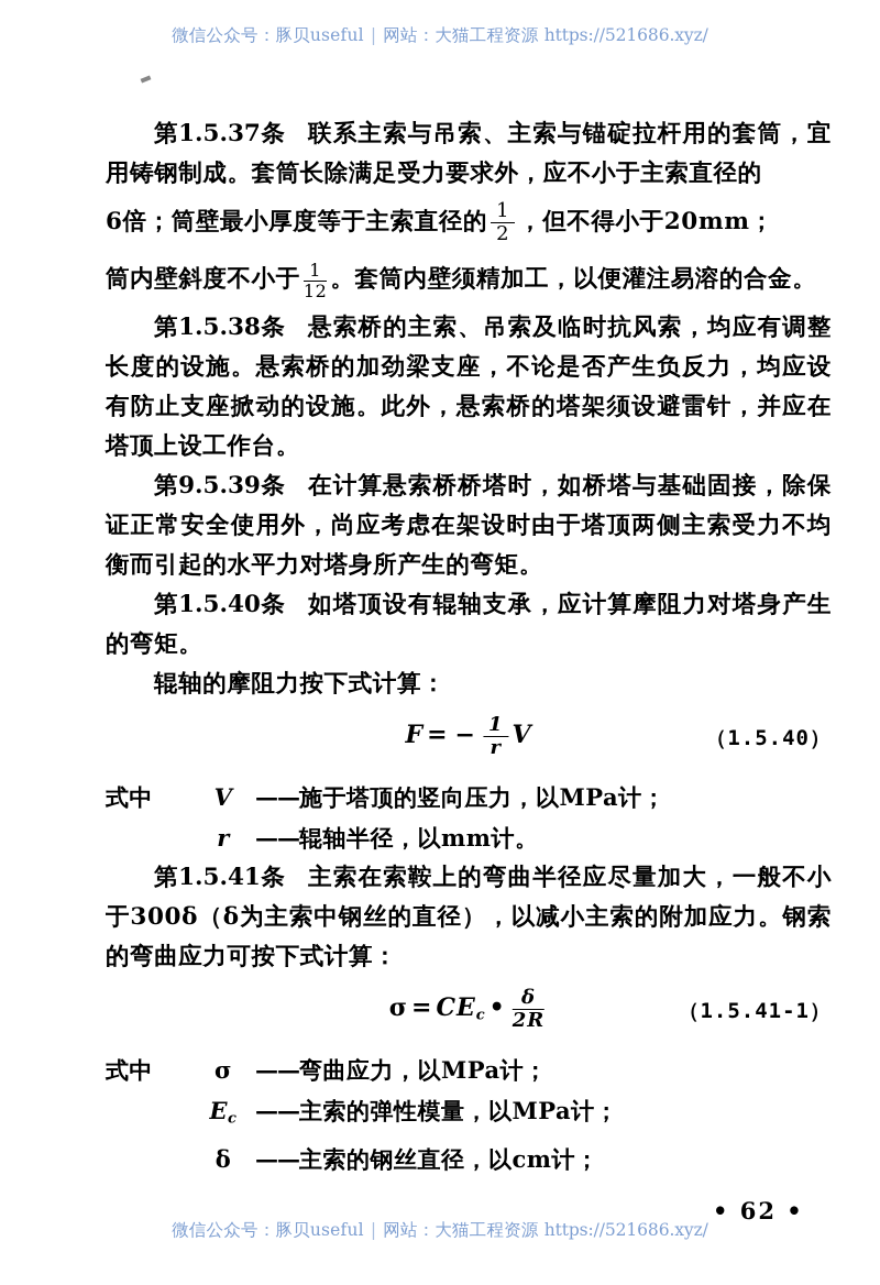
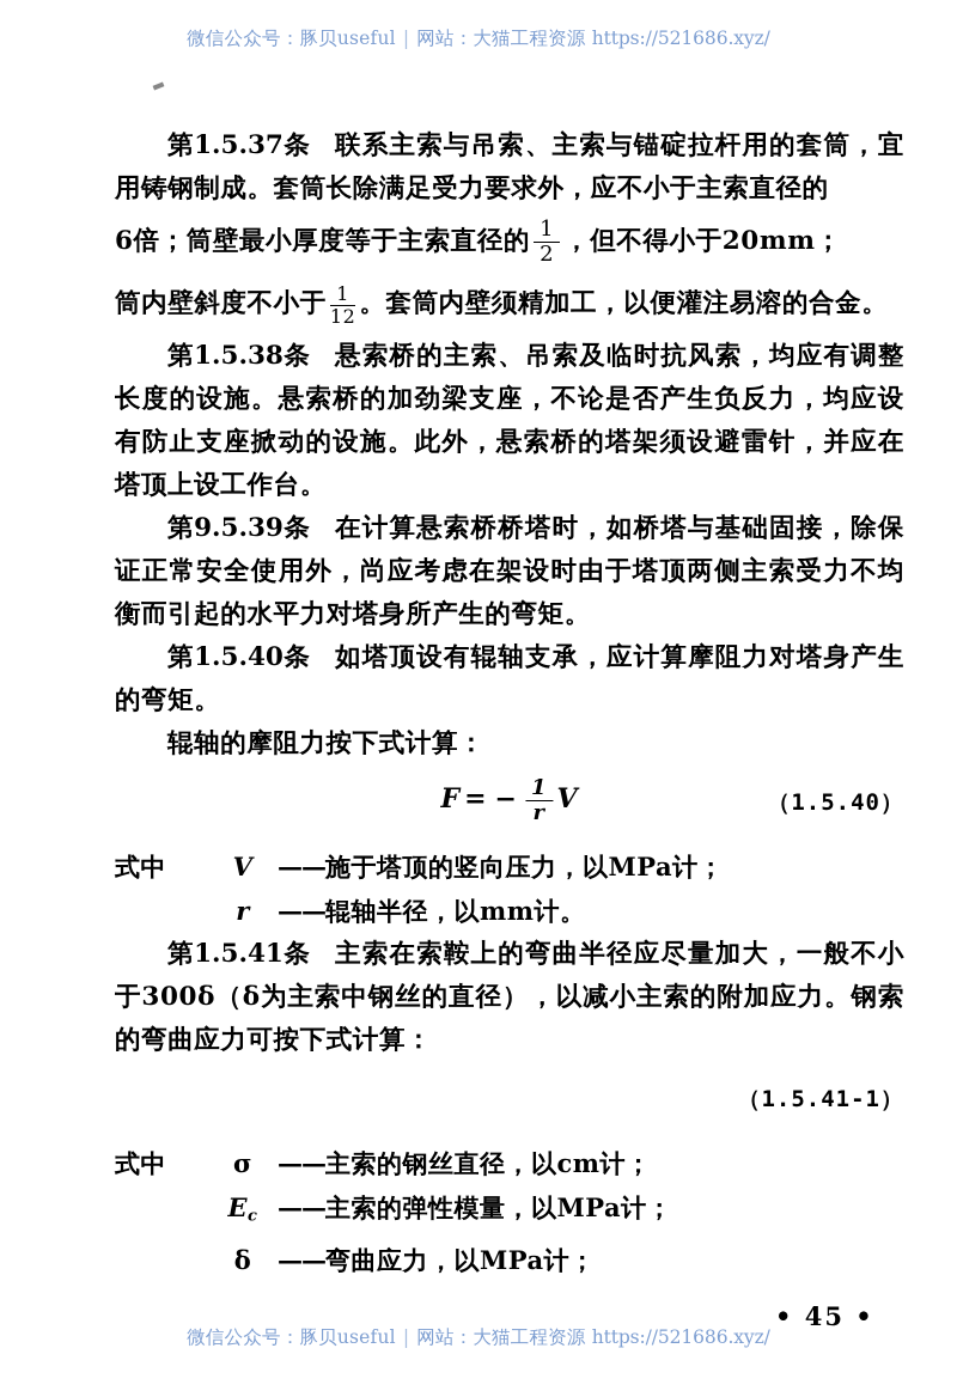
  微信公众号：豚贝useful | 网站：大猫工程资源 https://521686.xyz/
  第1.5.37条 联系主索与吊索、主索与锚碇拉杆用的套筒，宜用铸钢制成。套筒长除满足受力要求外，应不小于主索直径的
  6倍；筒壁最小厚度等于主索直径的
  1
  2
  ，但不得小于20mm；
  筒内壁斜度不小于
  1
  12
  。套筒内壁须精加工，以便灌注易溶的合金。
  第1.5.38条 悬索桥的主索、吊索及临时抗风索，均应有调整长度的设施。悬索桥的加劲梁支座，不论是否产生负反力，均应设有防止支座掀动的设施。此外，悬索桥的塔架须设避雷针，并应在塔顶上设工作台。
  第9.5.39条 在计算悬索桥桥塔时，如桥塔与基础固接，除保证正常安全使用外，尚应考虑在架设时由于塔顶两侧主索受力不均衡而引起的水平力对塔身所产生的弯矩。
  第1.5.40条 如塔顶设有辊轴支承，应计算摩阻力对塔身产生的弯矩。
  辊轴的摩阻力按下式计算：
  F= −
  1
  r
  V
  （1.5.40）
  式中 V ——施于塔顶的竖向压力，以MPa计；
  r ——辊轴半径，以mm计。
  第1.5.41条 主索在索鞍上的弯曲半径应尽量加大，一般不小于300δ（δ为主索中钢丝的直径），以减小主索的附加应力。钢索的弯曲应力可按下式计算：
- σ=CEc •
- δ
- 2R
  （1.5.41-1）
- 式中 σ ——弯曲应力，以MPa计；
+ 式中 σ ——主索的钢丝直径，以cm计；
  Ec ——主索的弹性模量，以MPa计；
- δ ——主索的钢丝直径，以cm计；
+ δ ——弯曲应力，以MPa计；
- • 62 •
+ • 45 •
  微信公众号：豚贝useful | 网站：大猫工程资源 https://521686.xyz/
